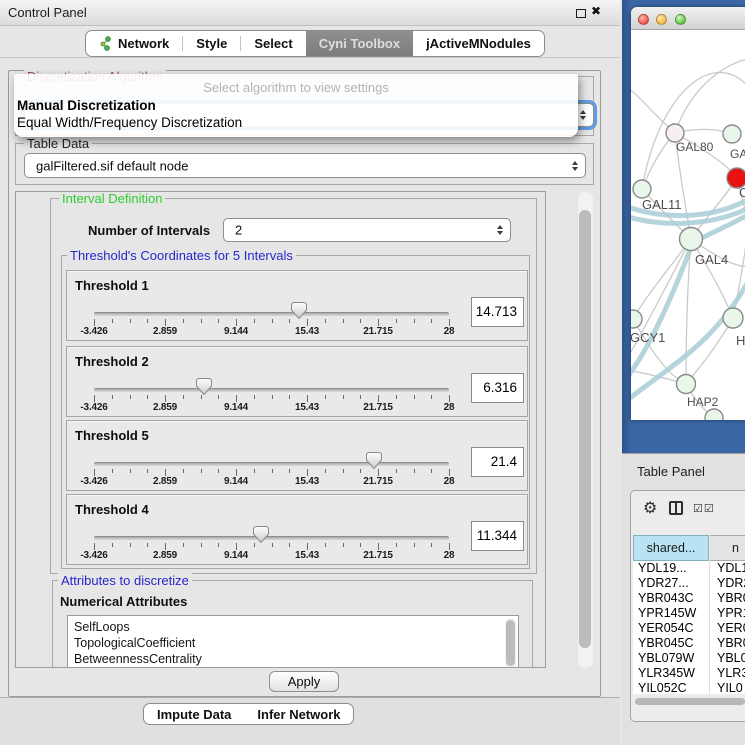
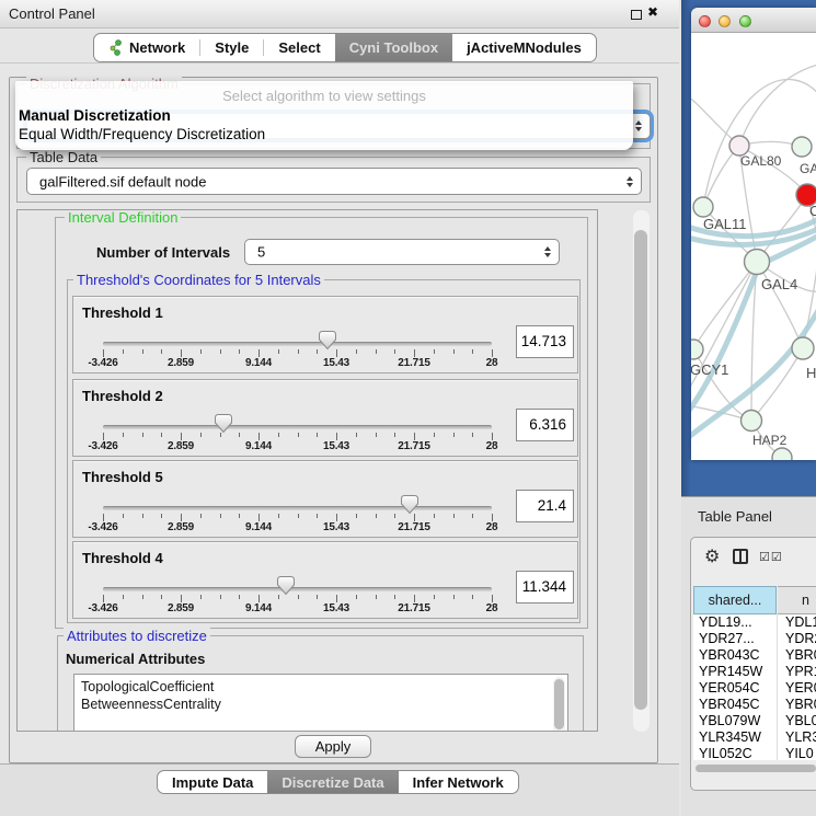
  Control Panel
  ✖
  Network
  Style
  Select
  Cyni Toolbox
  jActiveMNodules
  Table Data
  galFiltered.sif default node
  Interval Definition
  Number of Intervals
- 2
+ 5
  Threshold's Coordinates for 5 Intervals
  Threshold 1
  -3.426
  2.859
  9.144
  15.43
  21.715
  28
  14.713
  Threshold 2
  -3.426
  2.859
  9.144
  15.43
  21.715
  28
  6.316
  Threshold 5
  -3.426
  2.859
  9.144
  15.43
  21.715
  28
  21.4
  Threshold 4
  -3.426
  2.859
  9.144
  15.43
  21.715
  28
  11.344
  Attributes to discretize
  Numerical Attributes
- SelfLoops
  TopologicalCoefficient
  BetweennessCentrality
  Apply
  Impute Data
+ Discretize Data
  Infer Network
  Select algorithm to view settings
  Manual Discretization
  Equal Width/Frequency Discretization
  GAL80
  GA
  GAL11
  C
  GAL4
  GCY1
  H
  HAP2
  Table Panel
  ⚙
  ☑☑
  shared...
  n
  YDL19...
  YDL
  YDR27...
  YDR
  YBR043C
  YBR
  YPR145W
  YPR
  YER054C
  YER
  YBR045C
  YBR
  YBL079W
  YBL0
  YLR345W
  YLR
  YIL052C
  YIL0
